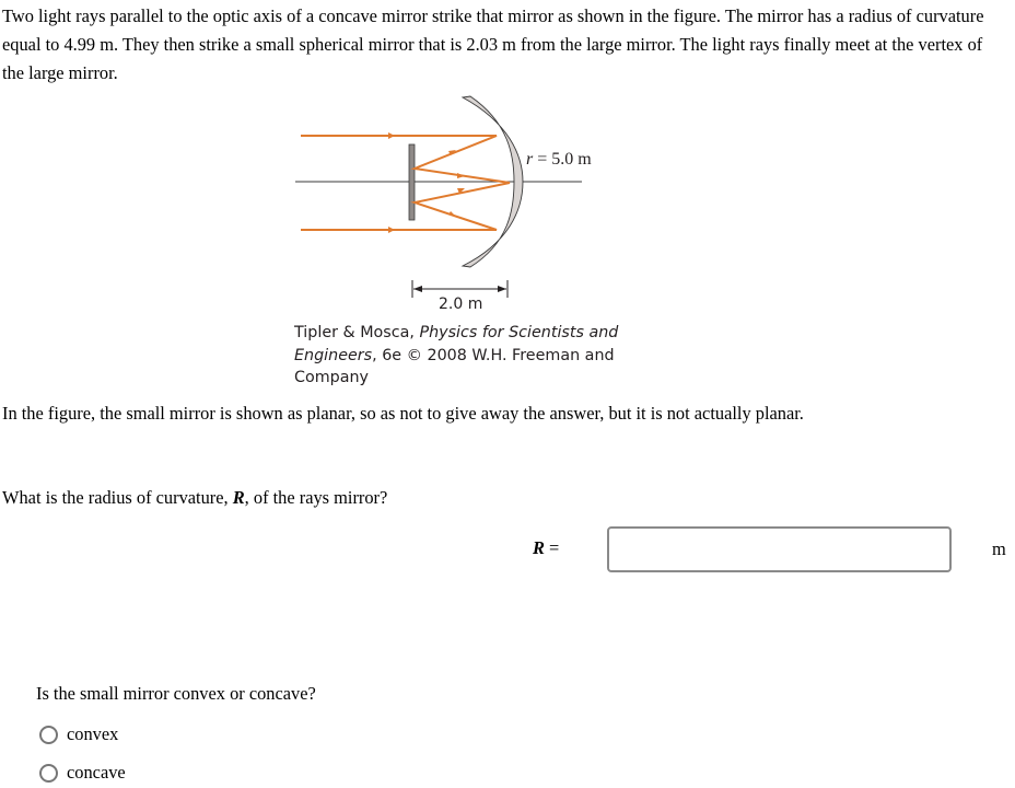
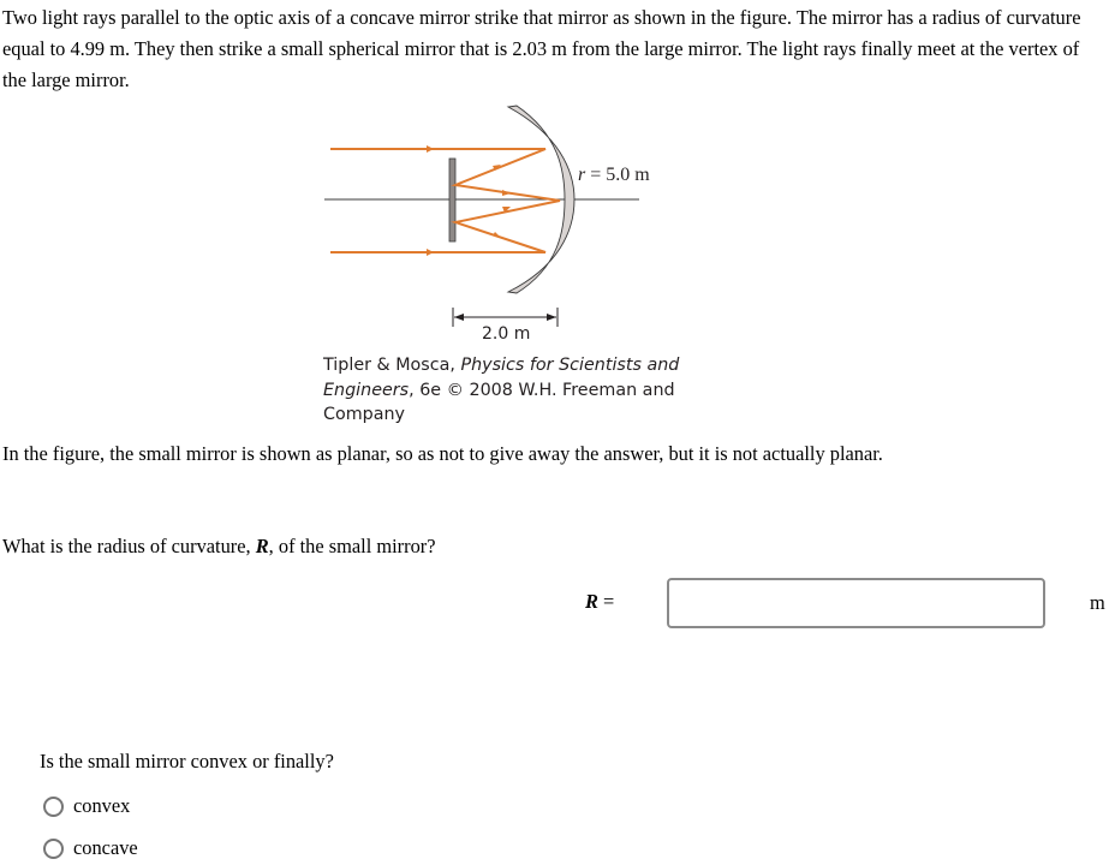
  Two light rays parallel to the optic axis of a concave mirror strike that mirror as shown in the figure. The mirror has a radius of curvature equal to 4.99 m. They then strike a small spherical mirror that is 2.03 m from the large mirror. The light rays finally meet at the vertex of the large mirror.
  r = 5.0 m
  2.0 m
  Tipler & Mosca, Physics for Scientists and
  Engineers, 6e © 2008 W.H. Freeman and
  Company
  In the figure, the small mirror is shown as planar, so as not to give away the answer, but it is not actually planar.
- What is the radius of curvature, R, of the rays mirror?
+ What is the radius of curvature, R, of the small mirror?
  R =
  m
- Is the small mirror convex or concave?
+ Is the small mirror convex or finally?
  convex
  concave
